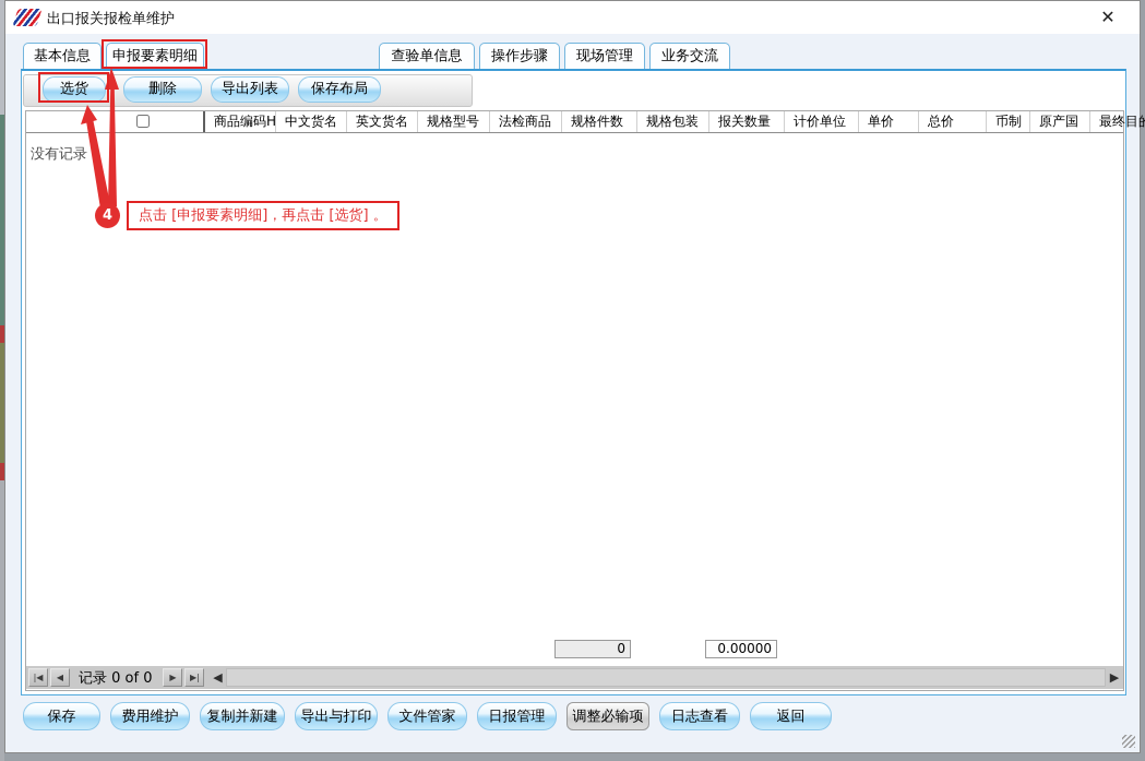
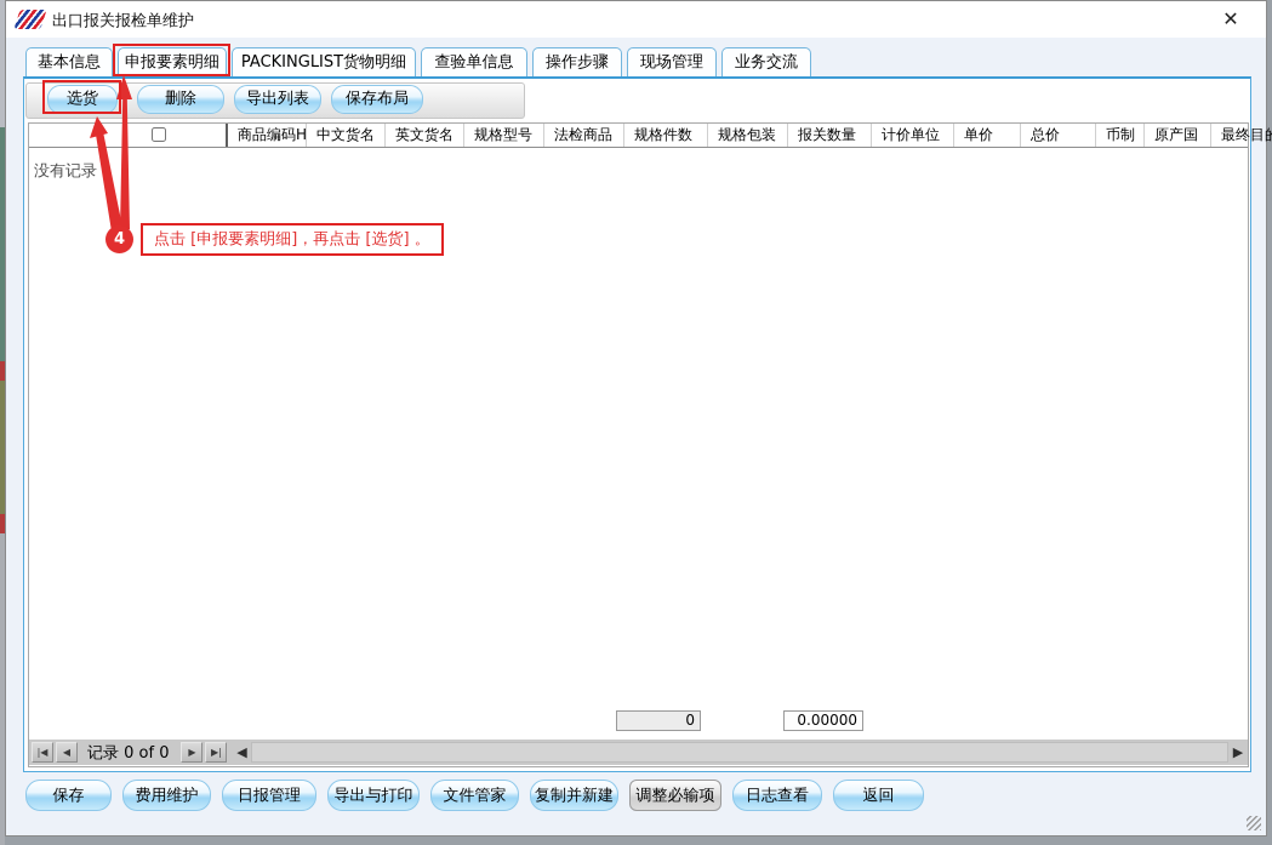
  出口报关报检单维护
  ✕
  基本信息
  申报要素明细
+ PACKINGLIST货物明细
  查验单信息
  操作步骤
  现场管理
  业务交流
  选货
  删除
  导出列表
  保存布局
  商品编码H
  中文货名
  英文货名
  规格型号
  法检商品
  规格件数
  规格包装
  报关数量
  计价单位
  单价
  总价
  币制
  原产国
  没有记录
  0
  0.00000
  |◀
  ◀
  记录 0 of 0
  ▶
  ▶|
  ◀
  ▶
  保存
  费用维护
- 复制并新建
+ 日报管理
  导出与打印
  文件管家
- 日报管理
+ 复制并新建
  调整必输项
  日志查看
  返回
  4
  点击 [申报要素明细]，再点击 [选货] 。
